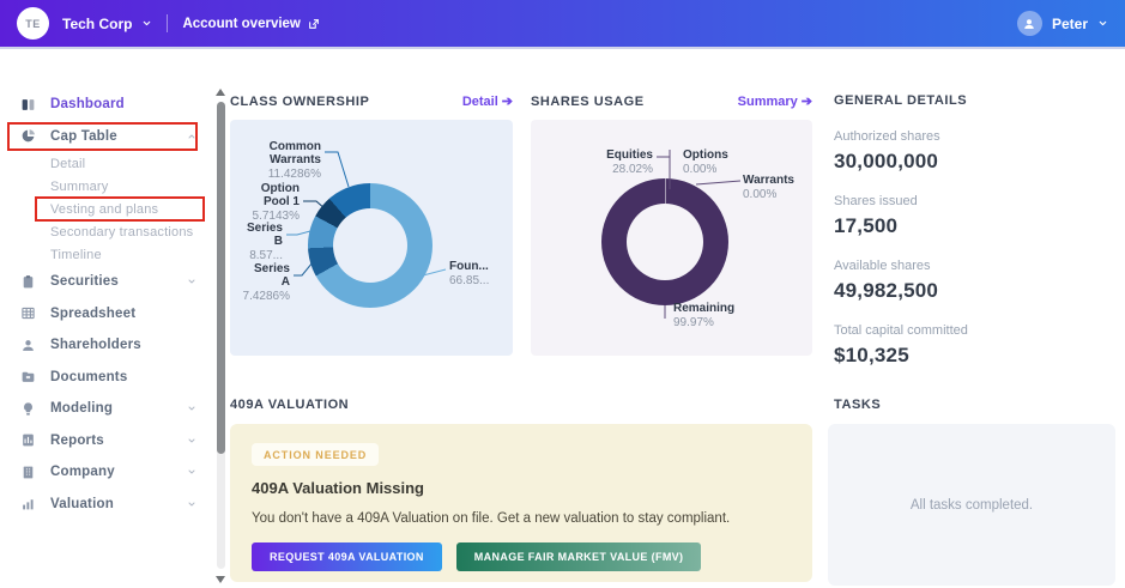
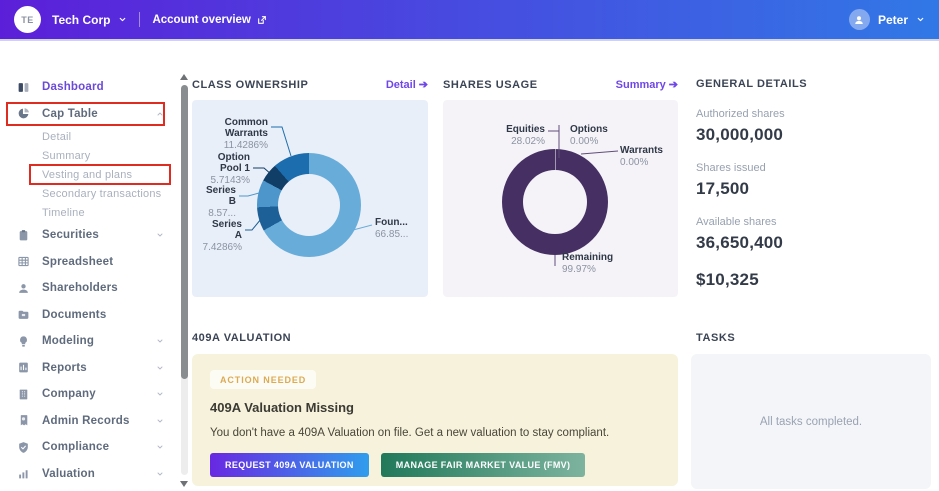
  TE
  Tech Corp
  Account overview
  Peter
  Dashboard
  Cap Table
  Detail
  Summary
  Vesting and plans
  Secondary transactions
  Timeline
  Securities
  Spreadsheet
  Shareholders
  Documents
  Modeling
  Reports
  Company
+ Admin Records
+ Compliance
  Valuation
  CLASS OWNERSHIP
  Detail
  ➔
  Foun...
  66.85...
  Series
  A
  7.4286%
  Series
  B
  8.57...
  Option
  Pool 1
  5.7143%
  Common
  Warrants
  11.4286%
  SHARES USAGE
  Summary
  ➔
  Equities
  28.02%
  Options
  0.00%
  Warrants
  0.00%
  Remaining
  99.97%
  GENERAL DETAILS
  Authorized shares
  30,000,000
  Shares issued
  17,500
  Available shares
- 49,982,500
+ 36,650,400
- Total capital committed
  $10,325
  409A VALUATION
  ACTION NEEDED
  409A Valuation Missing
  You don't have a 409A Valuation on file. Get a new valuation to stay compliant.
  REQUEST 409A VALUATION
  MANAGE FAIR MARKET VALUE (FMV)
  TASKS
  All tasks completed.
